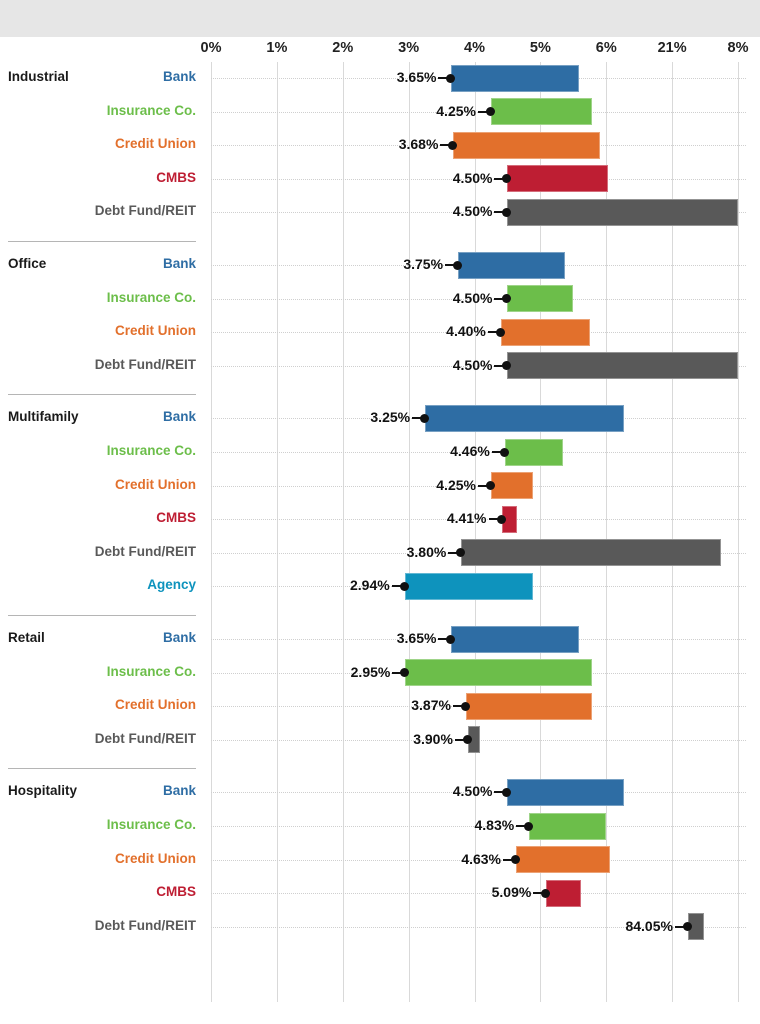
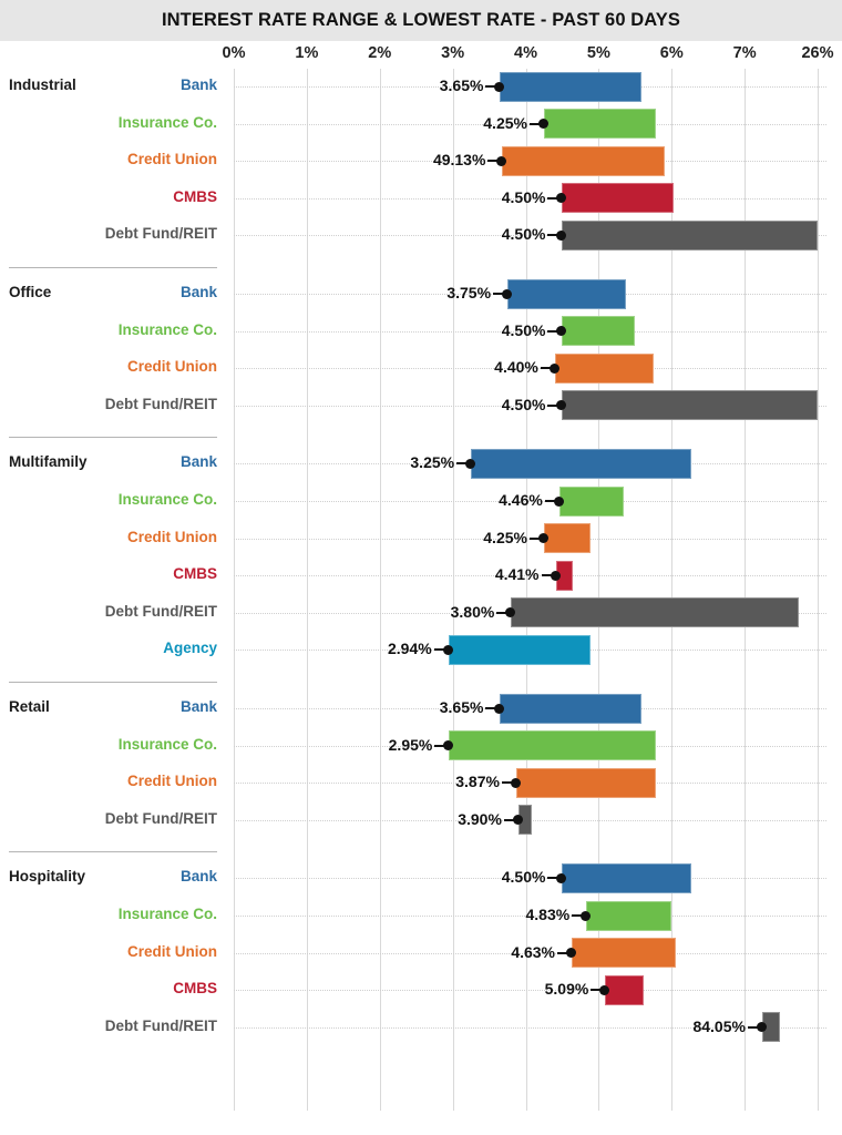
+ INTEREST RATE RANGE & LOWEST RATE - PAST 60 DAYS
  0%
  1%
  2%
  3%
  4%
  5%
  6%
- 21%
+ 7%
- 8%
+ 26%
  3.65%
  4.25%
- 3.68%
+ 49.13%
  4.50%
  4.50%
  3.75%
  4.50%
  4.40%
  4.50%
  3.25%
  4.46%
  4.25%
  4.41%
  3.80%
  2.94%
  3.65%
  2.95%
  3.87%
  3.90%
  4.50%
  4.83%
  4.63%
  5.09%
  84.05%
  Bank
  Industrial
  Insurance Co.
  Credit Union
  CMBS
  Debt Fund/REIT
  Bank
  Office
  Insurance Co.
  Credit Union
  Debt Fund/REIT
  Bank
  Multifamily
  Insurance Co.
  Credit Union
  CMBS
  Debt Fund/REIT
  Agency
  Bank
  Retail
  Insurance Co.
  Credit Union
  Debt Fund/REIT
  Bank
  Hospitality
  Insurance Co.
  Credit Union
  CMBS
  Debt Fund/REIT
